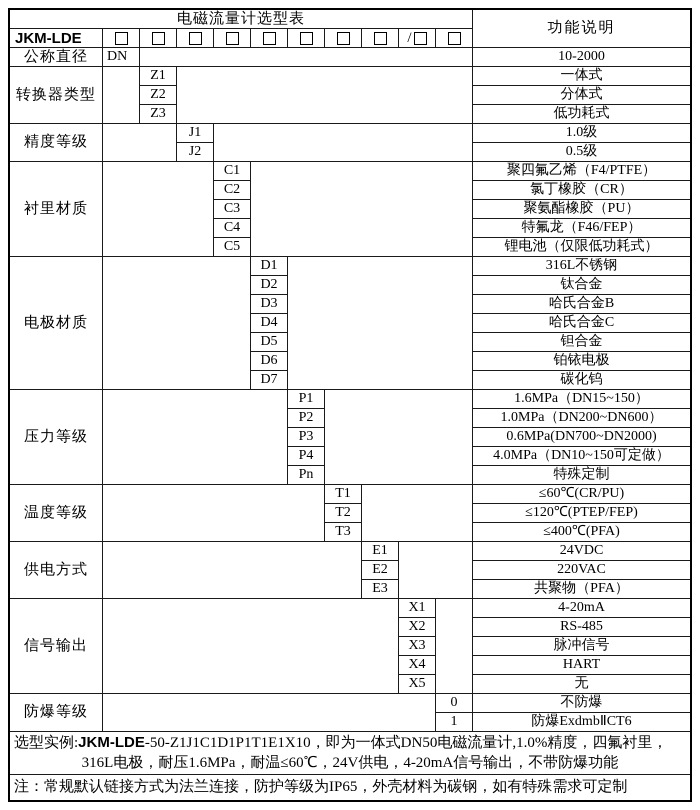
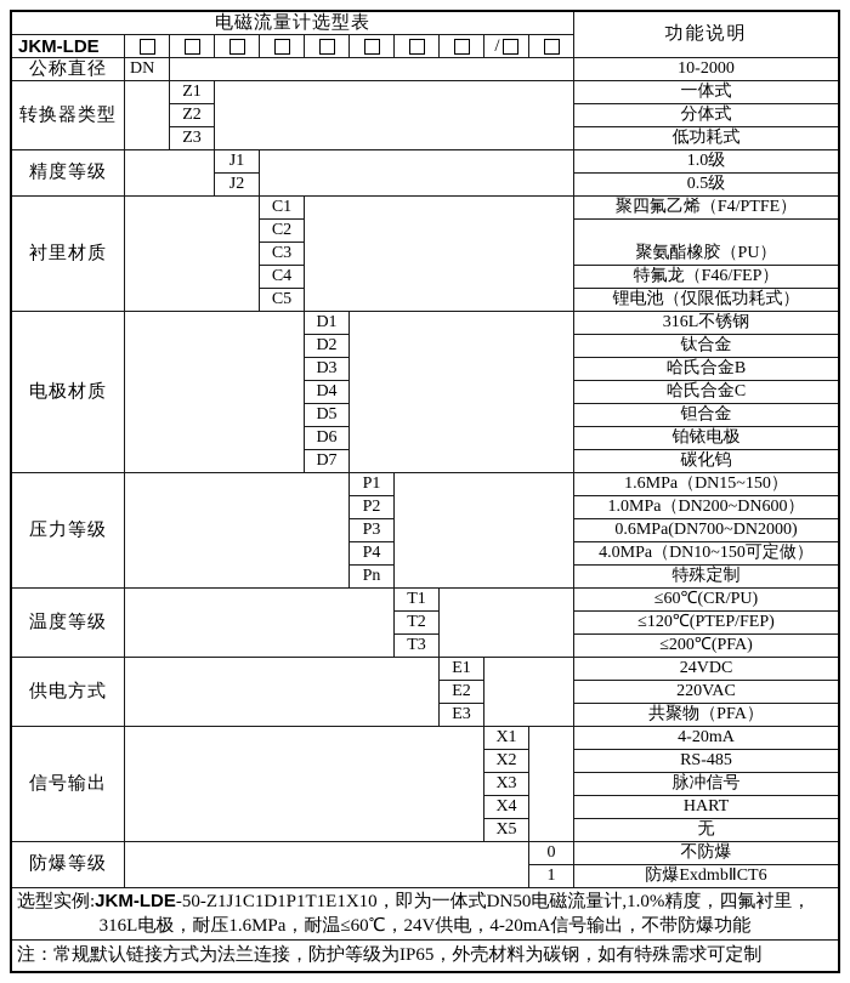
  电磁流量计选型表
  功能说明
  JKM-LDE
  /
  公称直径
  DN
  10-2000
  转换器类型
  Z1
  Z2
  Z3
  一体式
  分体式
  低功耗式
  精度等级
  J1
  J2
  1.0级
  0.5级
  衬里材质
  C1
  C2
  C3
  C4
  C5
  聚四氟乙烯（F4/PTFE）
- 氯丁橡胶（CR）
  聚氨酯橡胶（PU）
  特氟龙（F46/FEP）
  锂电池（仅限低功耗式）
  电极材质
  D1
  D2
  D3
  D4
  D5
  D6
  D7
  316L不锈钢
  钛合金
  哈氏合金B
  哈氏合金C
  钽合金
  铂铱电极
  碳化钨
  压力等级
  P1
  P2
  P3
  P4
  Pn
  1.6MPa（DN15~150）
  1.0MPa（DN200~DN600）
  0.6MPa(DN700~DN2000)
  4.0MPa（DN10~150可定做）
  特殊定制
  温度等级
  T1
  T2
  T3
  ≤60℃(CR/PU)
  ≤120℃(PTEP/FEP)
- ≤400℃(PFA)
+ ≤200℃(PFA)
  供电方式
  E1
  E2
  E3
  24VDC
  220VAC
  共聚物（PFA）
  信号输出
  X1
  X2
  X3
  X4
  X5
  4-20mA
  RS-485
  脉冲信号
  HART
  无
  防爆等级
  0
  1
  不防爆
  防爆ExdmbⅡCT6
  选型实例:JKM-LDE-50-Z1J1C1D1P1T1E1X10，即为一体式DN50电磁流量计,1.0%精度，四氟衬里，
  316L电极，耐压1.6MPa，耐温≤60℃，24V供电，4-20mA信号输出，不带防爆功能
  注：常规默认链接方式为法兰连接，防护等级为IP65，外壳材料为碳钢，如有特殊需求可定制
